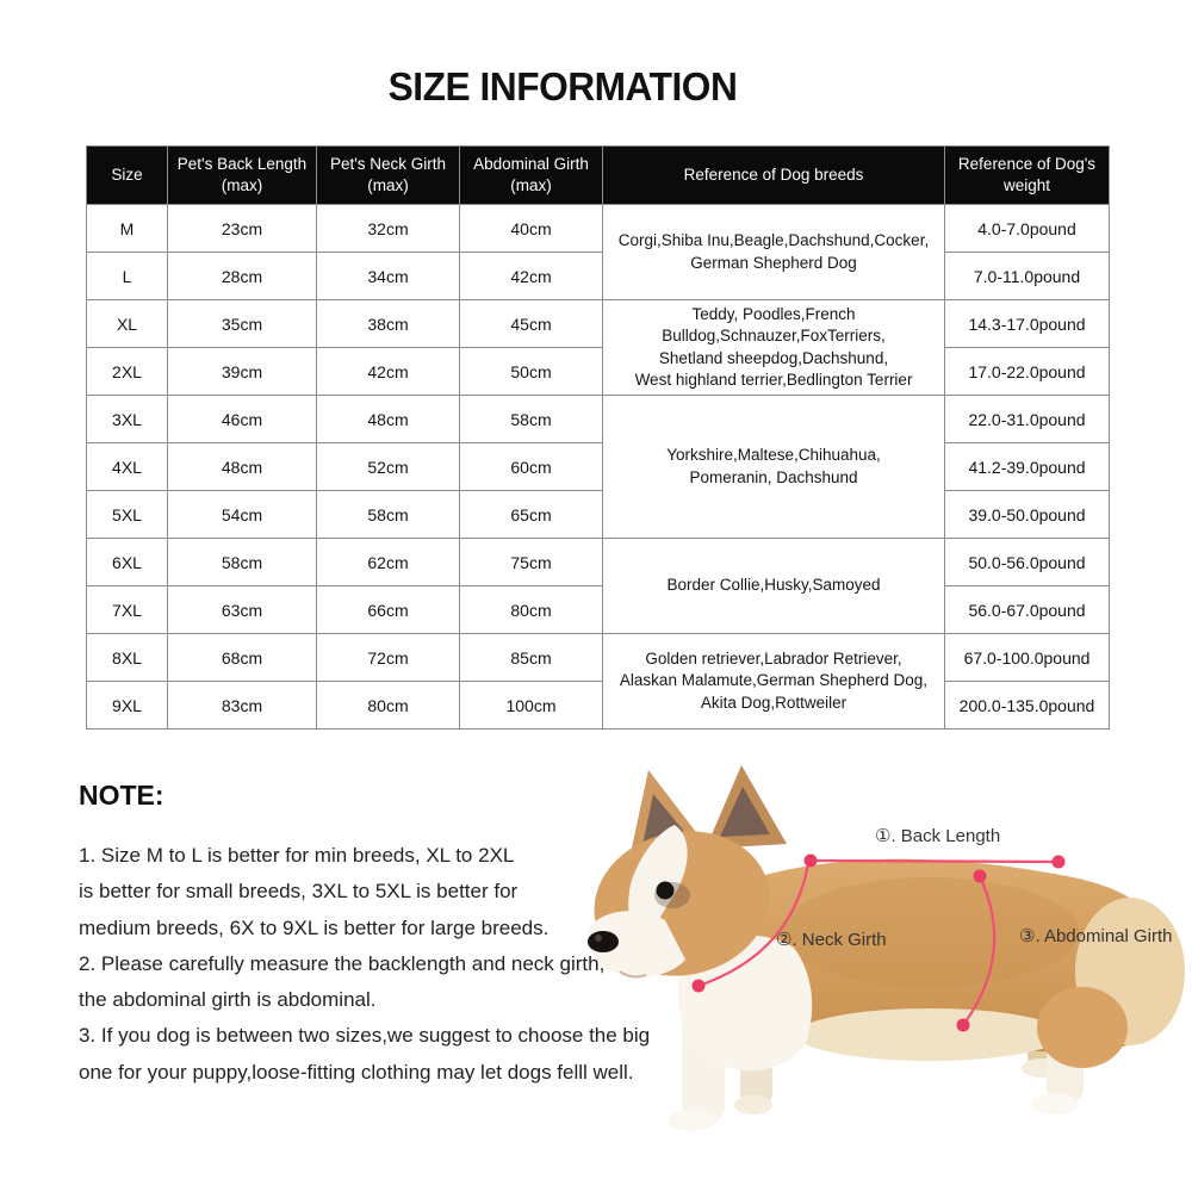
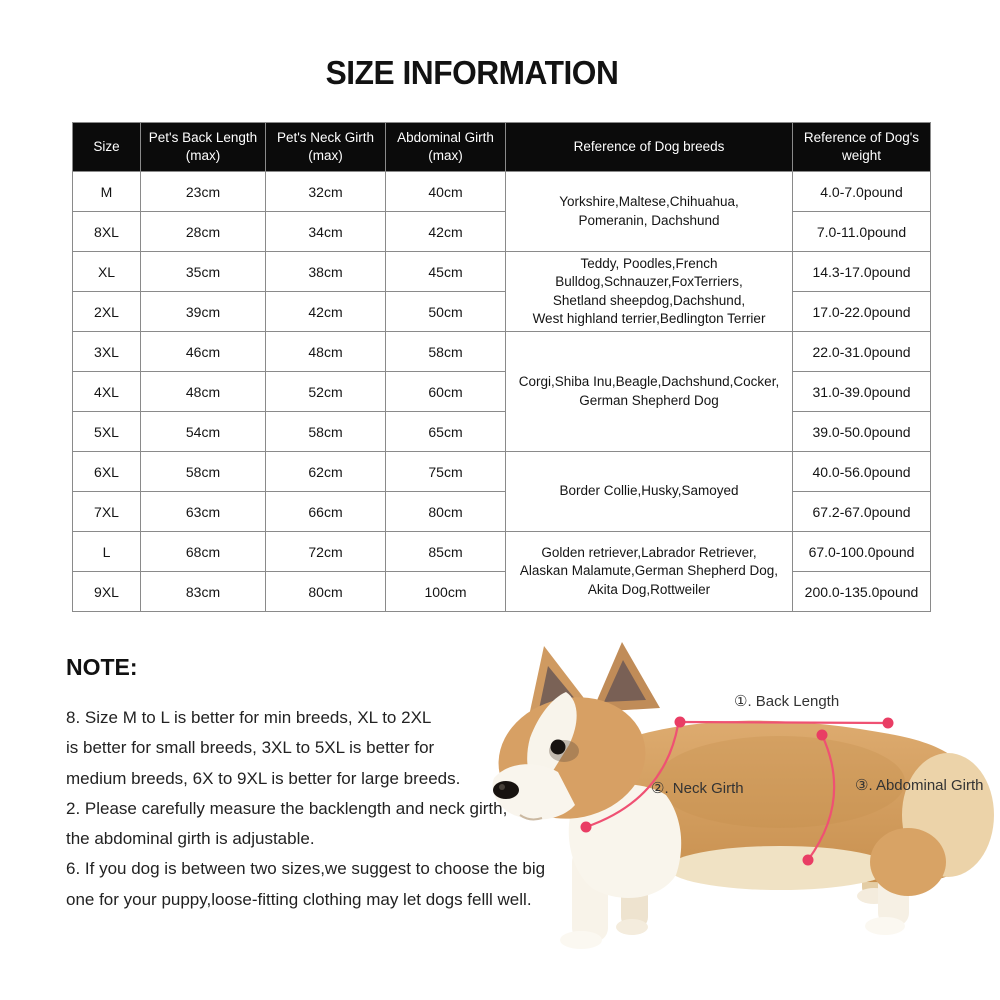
  SIZE INFORMATION
  Size	Pet's Back Length (max)	Pet's Neck Girth (max)	Abdominal Girth (max)	Reference of Dog breeds	Reference of Dog's weight
- M	23cm	32cm	40cm	Corgi,Shiba Inu,Beagle,Dachshund,Cocker, German Shepherd Dog	4.0-7.0pound
+ M	23cm	32cm	40cm	Yorkshire,Maltese,Chihuahua, Pomeranin, Dachshund	4.0-7.0pound
- L	28cm	34cm	42cm	7.0-11.0pound
+ 8XL	28cm	34cm	42cm	7.0-11.0pound
  XL	35cm	38cm	45cm	Teddy, Poodles,French Bulldog,Schnauzer,FoxTerriers, Shetland sheepdog,Dachshund, West highland terrier,Bedlington Terrier	14.3-17.0pound
  2XL	39cm	42cm	50cm	17.0-22.0pound
- 3XL	46cm	48cm	58cm	Yorkshire,Maltese,Chihuahua, Pomeranin, Dachshund	22.0-31.0pound
+ 3XL	46cm	48cm	58cm	Corgi,Shiba Inu,Beagle,Dachshund,Cocker, German Shepherd Dog	22.0-31.0pound
- 4XL	48cm	52cm	60cm	41.2-39.0pound
+ 4XL	48cm	52cm	60cm	31.0-39.0pound
  5XL	54cm	58cm	65cm	39.0-50.0pound
- 6XL	58cm	62cm	75cm	Border Collie,Husky,Samoyed	50.0-56.0pound
+ 6XL	58cm	62cm	75cm	Border Collie,Husky,Samoyed	40.0-56.0pound
- 7XL	63cm	66cm	80cm	56.0-67.0pound
+ 7XL	63cm	66cm	80cm	67.2-67.0pound
- 8XL	68cm	72cm	85cm	Golden retriever,Labrador Retriever, Alaskan Malamute,German Shepherd Dog, Akita Dog,Rottweiler	67.0-100.0pound
+ L	68cm	72cm	85cm	Golden retriever,Labrador Retriever, Alaskan Malamute,German Shepherd Dog, Akita Dog,Rottweiler	67.0-100.0pound
  9XL	83cm	80cm	100cm	200.0-135.0pound
  NOTE:
- 1. Size M to L is better for min breeds, XL to 2XL
+ 8. Size M to L is better for min breeds, XL to 2XL
  is better for small breeds, 3XL to 5XL is better for
  medium breeds, 6X to 9XL is better for large breeds.
  2. Please carefully measure the backlength and neck girth
- the abdominal girth is abdominal.
+ the abdominal girth is adjustable.
- 3. If you dog is between two sizes,we suggest to choose the big
+ 6. If you dog is between two sizes,we suggest to choose the big
  one for your puppy,loose-fitting clothing may let dogs felll well.
  ①. Back Length
  ②. Neck Girth
  ③. Abdominal Girth
